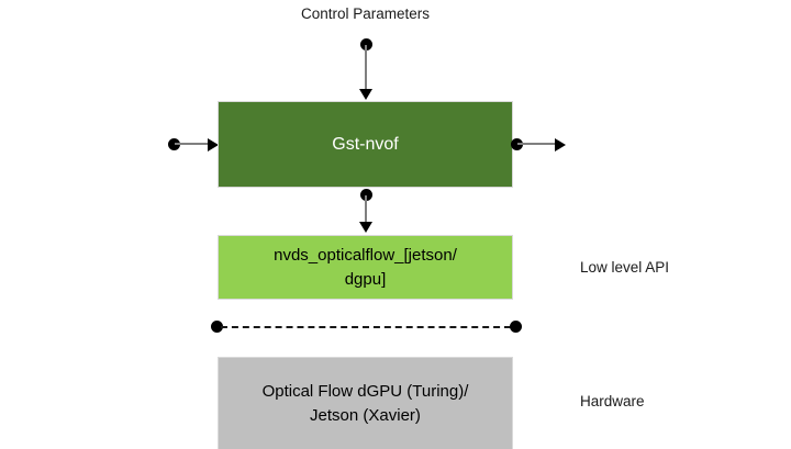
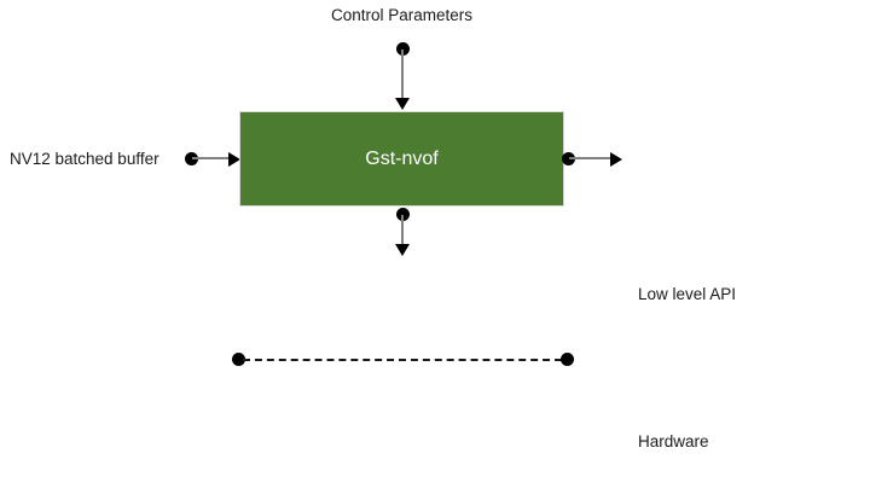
  Control Parameters
+ NV12 batched buffer
  Gst-nvof
- nvds_opticalflow_[jetson/
- dgpu]
  Low level API
- Optical Flow dGPU (Turing)/
- Jetson (Xavier)
  Hardware
